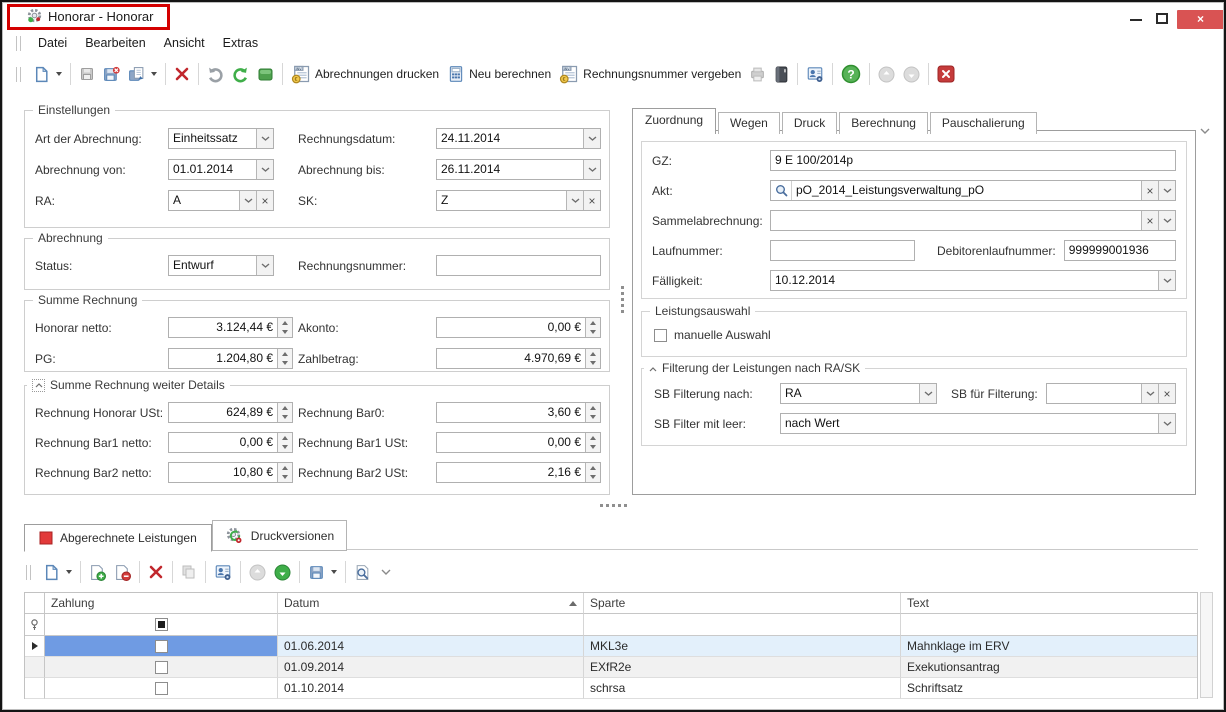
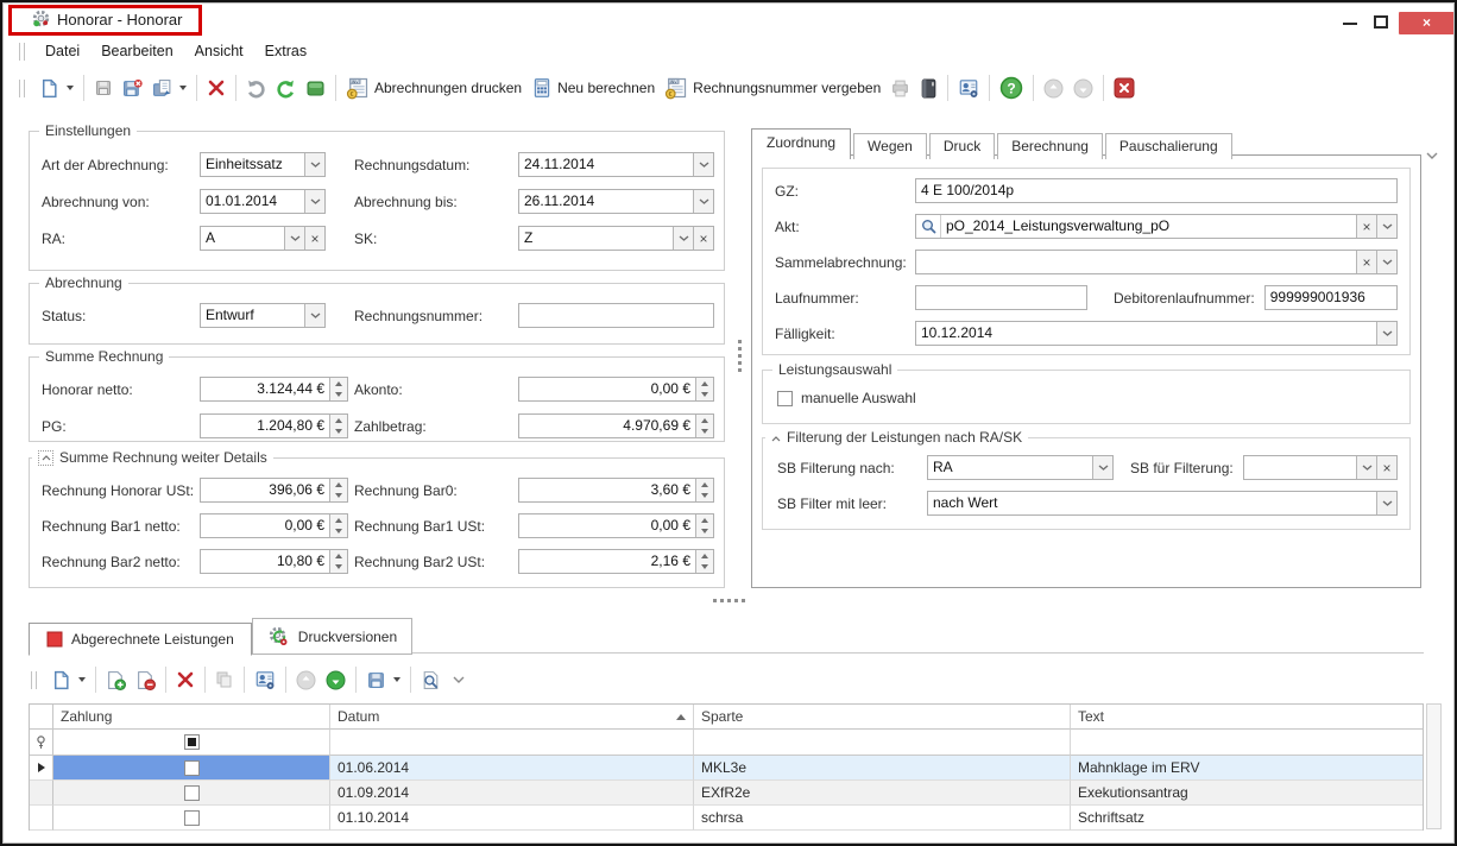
  Honorar - Honorar
  ×
  Datei
  Bearbeiten
  Ansicht
  Extras
  Abrechnungen drucken
  Neu berechnen
  Rechnungsnummer vergeben
  ?
  Einstellungen
  Art der Abrechnung:
  Einheitssatz
  Rechnungsdatum:
  24.11.2014
  Abrechnung von:
  01.01.2014
  Abrechnung bis:
  26.11.2014
  RA:
  A
  ×
  SK:
  Z
  ×
  Abrechnung
  Status:
  Entwurf
  Rechnungsnummer:
  Summe Rechnung
  Honorar netto:
  3.124,44 €
  Akonto:
  0,00 €
  PG:
  1.204,80 €
  Zahlbetrag:
  4.970,69 €
  Summe Rechnung weiter Details
  Rechnung Honorar USt:
- 624,89 €
+ 396,06 €
  Rechnung Bar0:
  3,60 €
  Rechnung Bar1 netto:
  0,00 €
  Rechnung Bar1 USt:
  0,00 €
  Rechnung Bar2 netto:
  10,80 €
  Rechnung Bar2 USt:
  2,16 €
  Zuordnung
  Wegen
  Druck
  Berechnung
  Pauschalierung
  GZ:
- 9 E 100/2014p
+ 4 E 100/2014p
  Akt:
  pO_2014_Leistungsverwaltung_pO
  ×
  Sammelabrechnung:
  ×
  Laufnummer:
  Debitorenlaufnummer:
  999999001936
  Fälligkeit:
  10.12.2014
  Leistungsauswahl
  manuelle Auswahl
  Filterung der Leistungen nach RA/SK
  SB Filterung nach:
  RA
  SB für Filterung:
  ×
  SB Filter mit leer:
  nach Wert
  Abgerechnete Leistungen
  Druckversionen
  Zahlung
  Datum
  Sparte
  Text
  01.06.2014
  MKL3e
  Mahnklage im ERV
  01.09.2014
  EXfR2e
  Exekutionsantrag
  01.10.2014
  schrsa
  Schriftsatz
